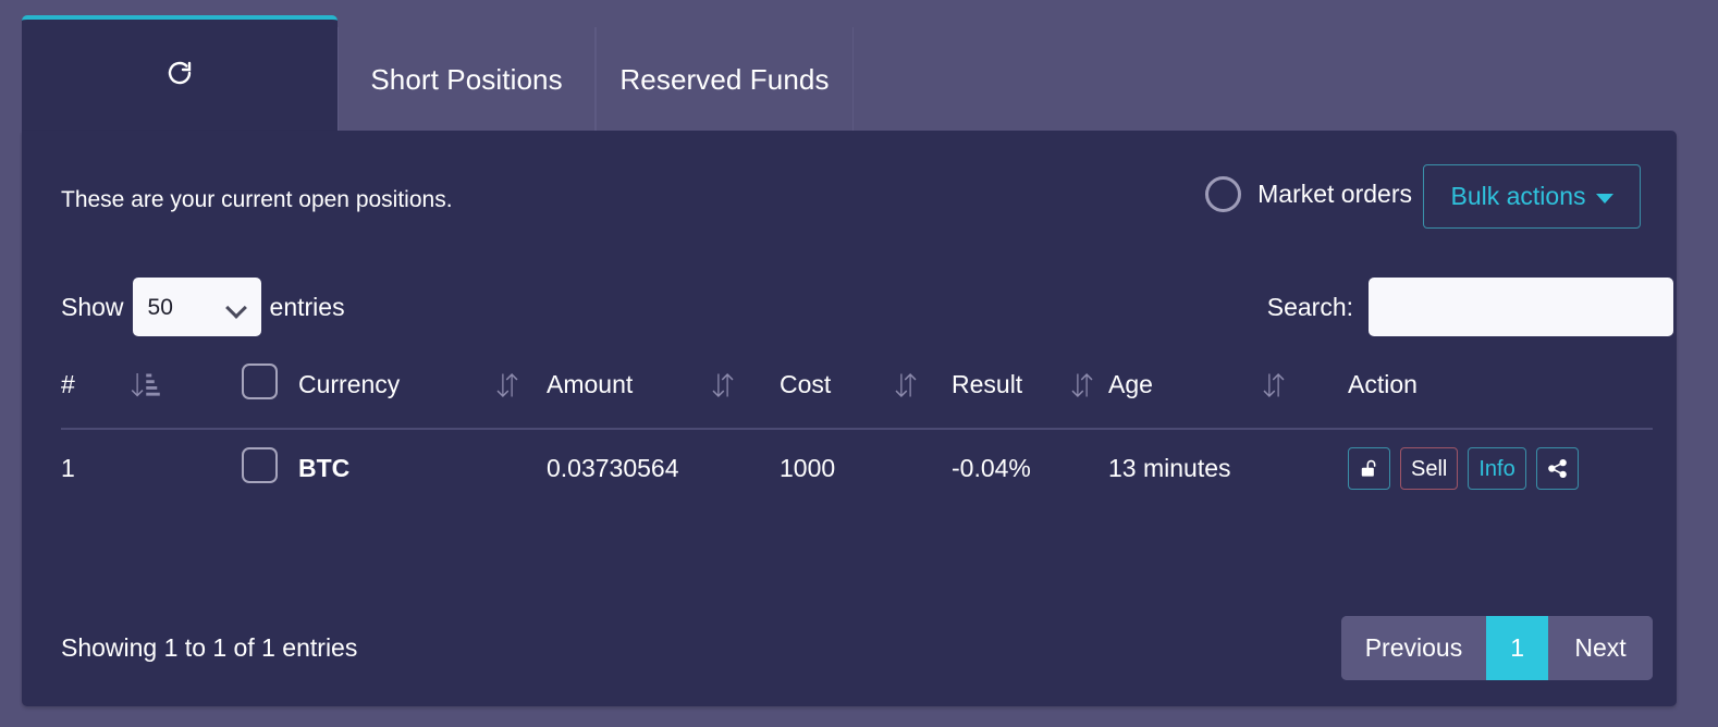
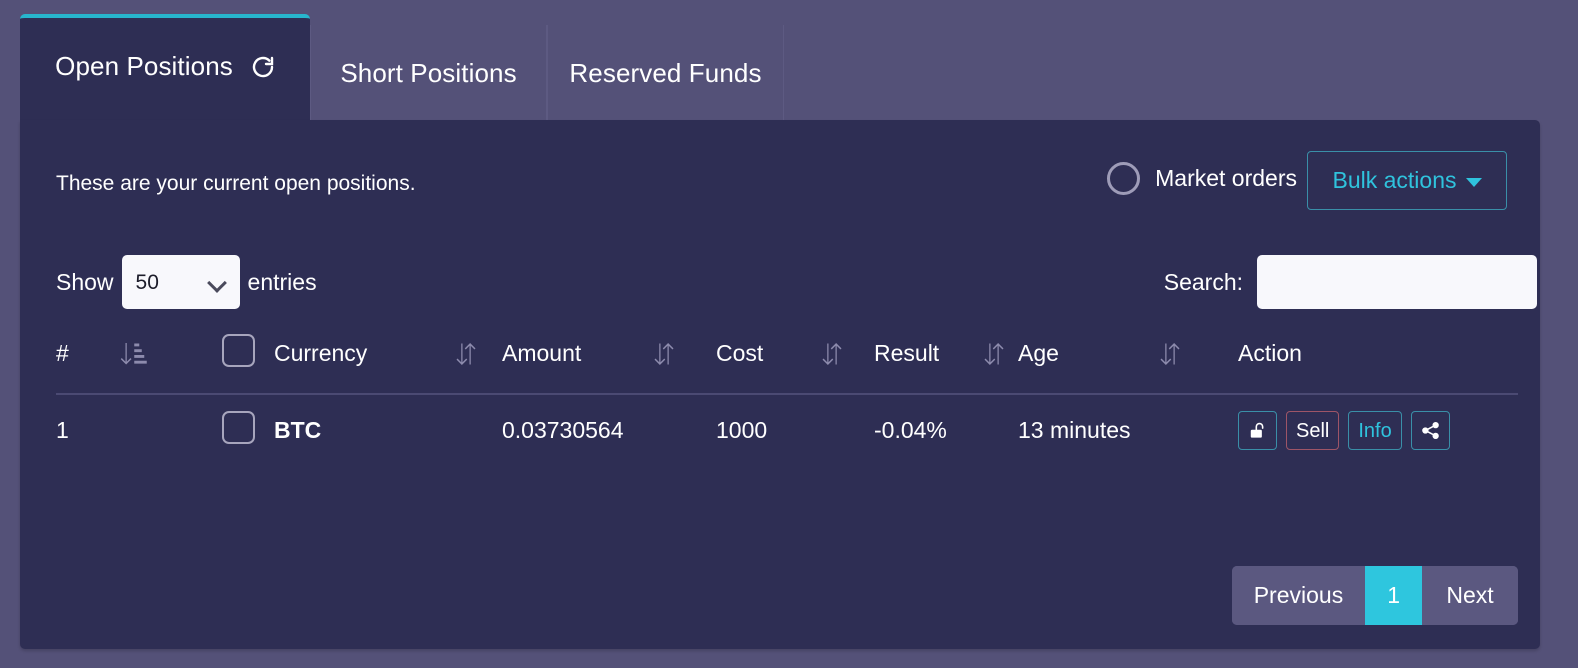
+ Open Positions
  Short Positions
  Reserved Funds
  These are your current open positions.
  Market orders
  Bulk actions
  Show
  50
  entries
  Search:
  #			Currency	Amount	Cost	Result	Age	Action
  1			BTC	0.03730564	1000	-0.04%	13 minutes	Sell Info
- Showing 1 to 1 of 1 entries
  Previous
  1
  Next
